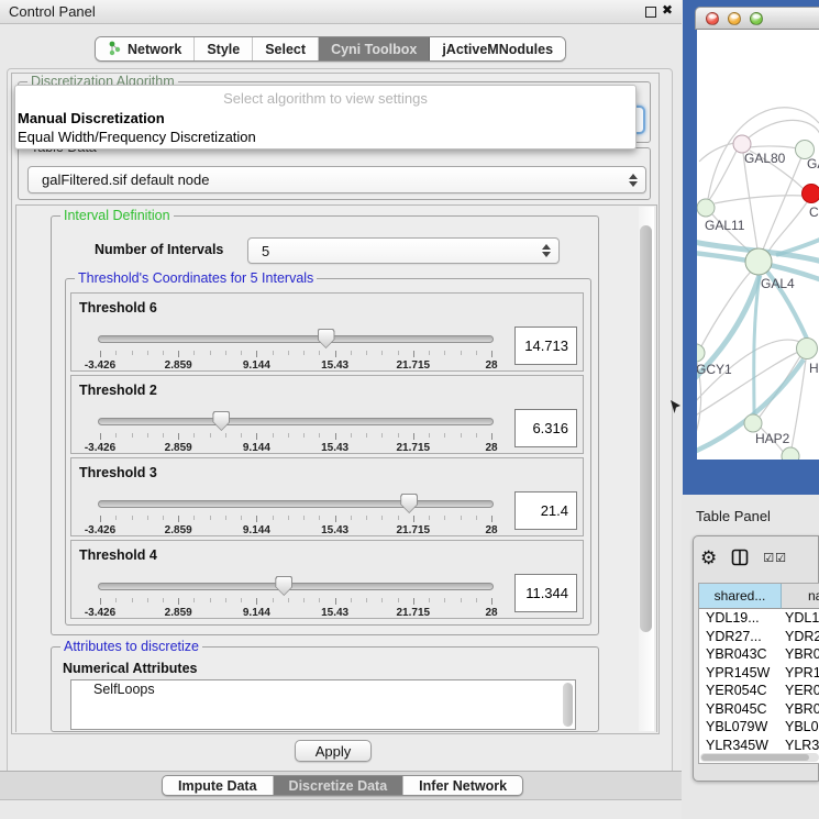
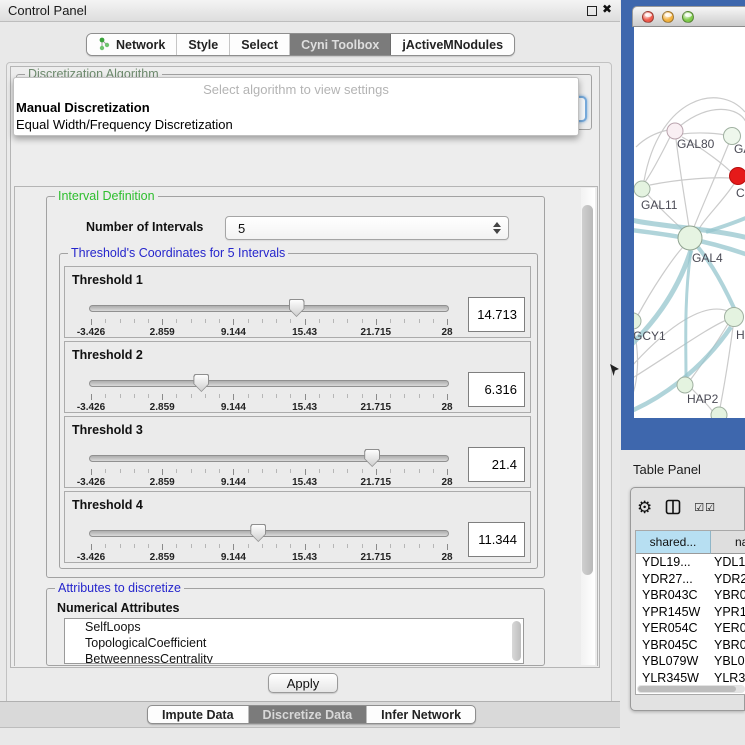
  Control Panel
  ✖
  Network
  Style
  Select
  Cyni Toolbox
  jActiveMNodules
  Discretization Algorithm
- galFiltered.sif default node
  Select algorithm to view settings
  Manual Discretization
  Equal Width/Frequency Discretization
  Interval Definition
  Number of Intervals
  5
  Threshold's Coordinates for 5 Intervals
- Threshold 6
+ Threshold 1
  -3.426
  2.859
  9.144
  15.43
  21.715
  28
  14.713
  Threshold 2
  -3.426
  2.859
  9.144
  15.43
  21.715
  28
  6.316
  Threshold 3
  -3.426
  2.859
  9.144
  15.43
  21.715
  28
  21.4
  Threshold 4
  -3.426
  2.859
  9.144
  15.43
  21.715
  28
  11.344
  Attributes to discretize
  Numerical Attributes
  SelfLoops
+ TopologicalCoefficient
+ BetweennessCentrality
  Apply
  Impute Data
  Discretize Data
  Infer Network
  GAL80
  C
  GAL11
  GAL4
  GCY1
  H
  HAP2
  Table Panel
  ⚙
  ☑☑
  shared...
  YDL19...
  YDL1
  YDR27...
  YDR2
  YBR043C
  YBR0
  YPR145W
  YPR1
  YER054C
  YER0
  YBR045C
  YBR0
  YBL079W
  YBL0
  YLR345W
  YLR3
